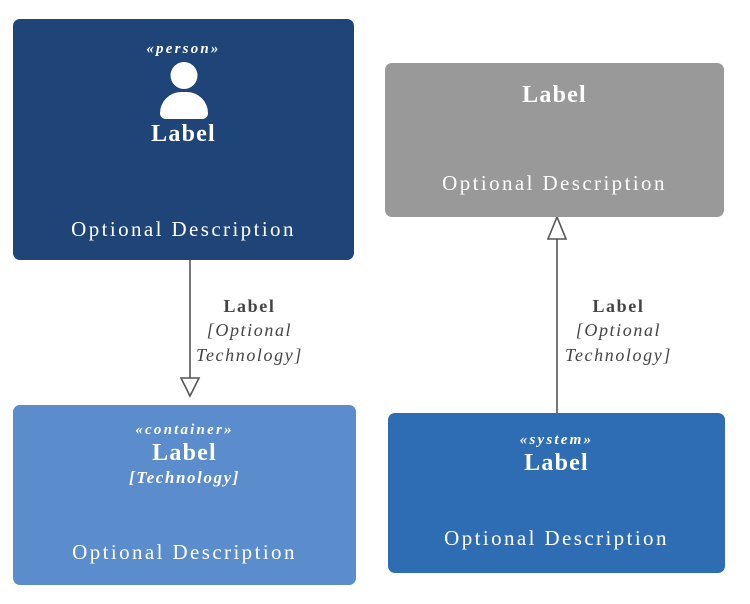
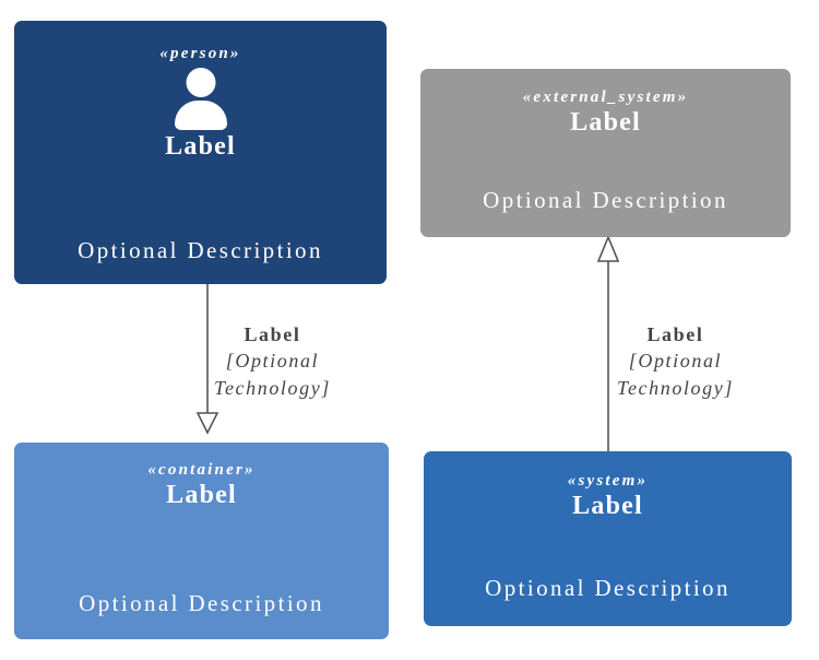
  «person»
  Label
  Optional Description
+ «external_system»
  Label
  Optional Description
  «container»
  Label
- [Technology]
  Optional Description
  «system»
  Label
  Optional Description
  Label
  [Optional
  Technology]
  Label
  [Optional
  Technology]
